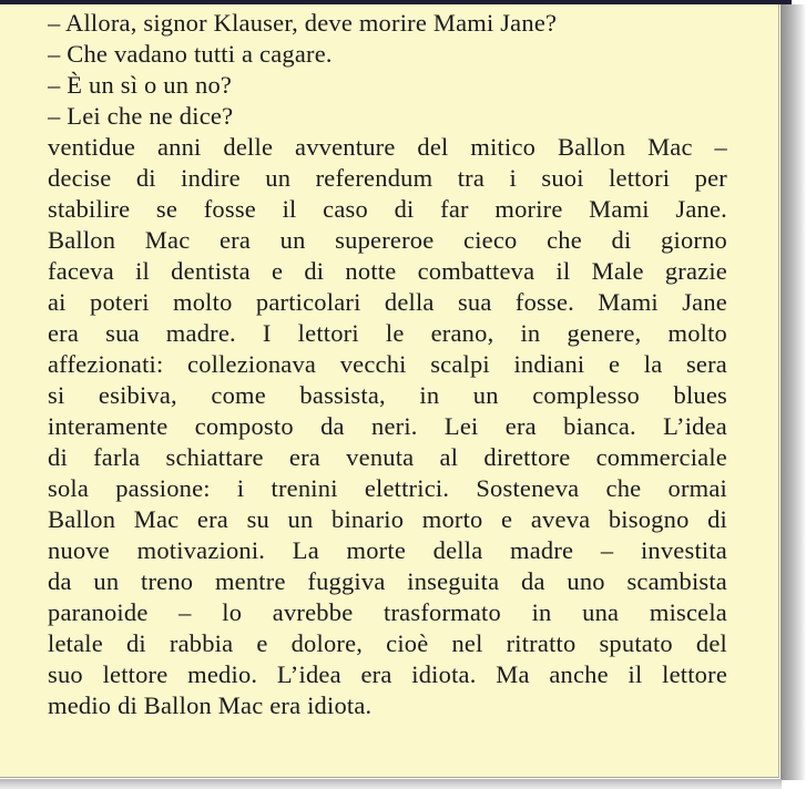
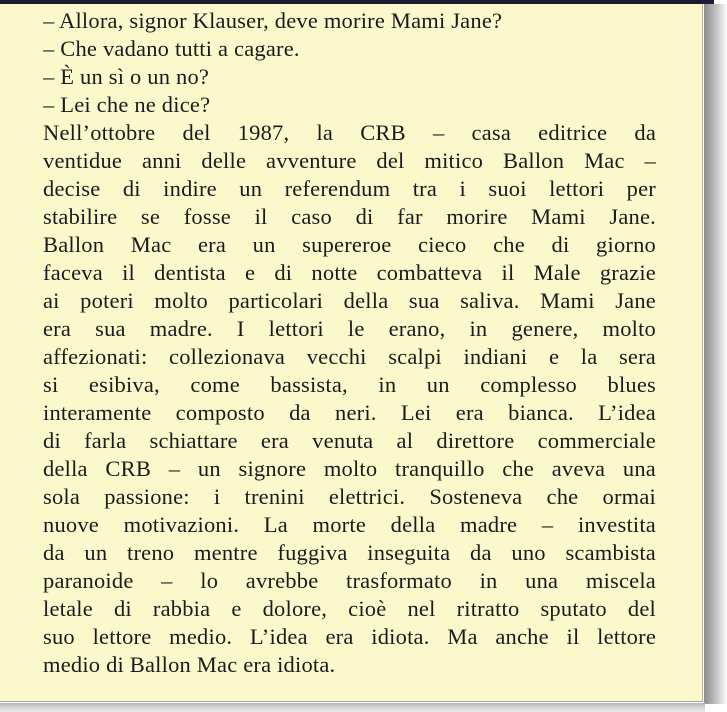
  – Allora, signor Klauser, deve morire Mami Jane?
  – Che vadano tutti a cagare.
  – È un sì o un no?
  – Lei che ne dice?
+ Nell’ottobre del 1987, la CRB – casa editrice da
  ventidue anni delle avventure del mitico Ballon Mac –
  decise di indire un referendum tra i suoi lettori per
  stabilire se fosse il caso di far morire Mami Jane.
  Ballon Mac era un supereroe cieco che di giorno
  faceva il dentista e di notte combatteva il Male grazie
- ai poteri molto particolari della sua fosse. Mami Jane
+ ai poteri molto particolari della sua saliva. Mami Jane
  era sua madre. I lettori le erano, in genere, molto
  affezionati: collezionava vecchi scalpi indiani e la sera
  si esibiva, come bassista, in un complesso blues
  interamente composto da neri. Lei era bianca. L’idea
  di farla schiattare era venuta al direttore commerciale
+ della CRB – un signore molto tranquillo che aveva una
  sola passione: i trenini elettrici. Sosteneva che ormai
- Ballon Mac era su un binario morto e aveva bisogno di
  nuove motivazioni. La morte della madre – investita
  da un treno mentre fuggiva inseguita da uno scambista
  paranoide – lo avrebbe trasformato in una miscela
  letale di rabbia e dolore, cioè nel ritratto sputato del
  suo lettore medio. L’idea era idiota. Ma anche il lettore
  medio di Ballon Mac era idiota.
